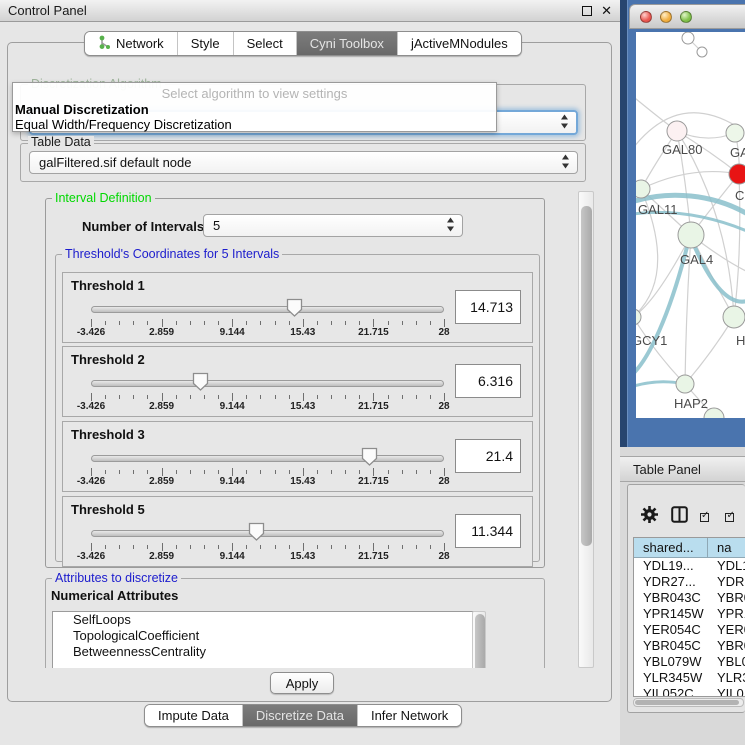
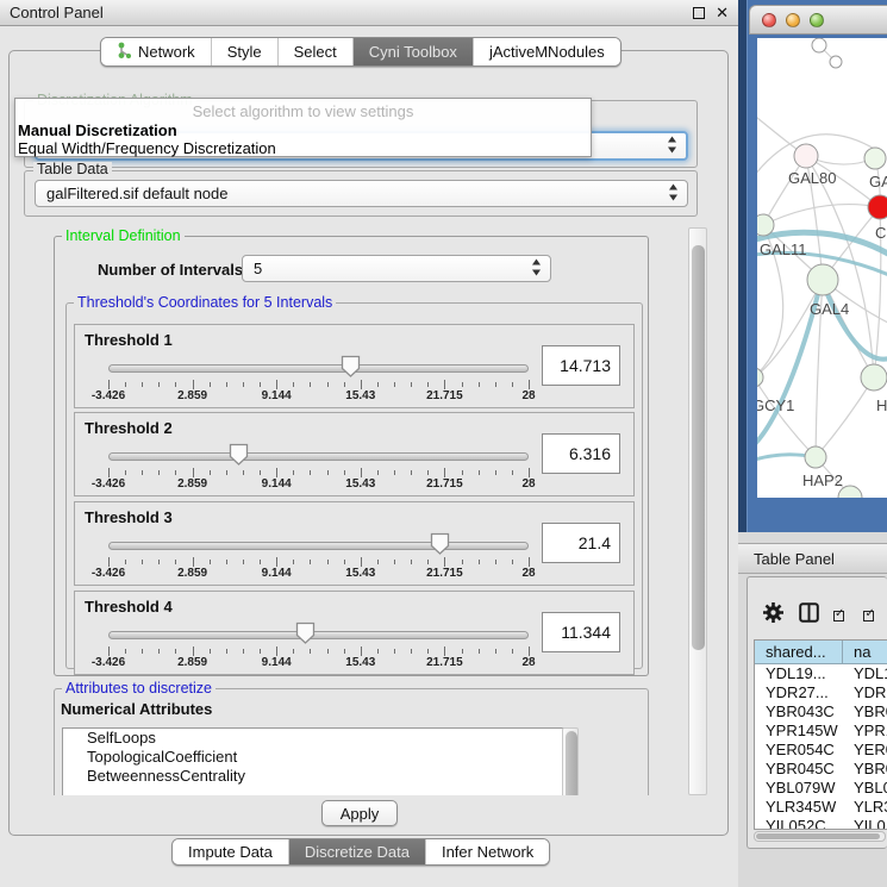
  Control Panel
  ✕
  Network
  Style
  Select
  Cyni Toolbox
  jActiveMNodules
  Select algorithm to view settings
  Manual Discretization
  Equal Width/Frequency Discretization
  Table Data
  galFiltered.sif default node
  Interval Definition
  Number of Intervals
  5
  Threshold's Coordinates for 5 Intervals
  Threshold 1
  -3.426
  2.859
  9.144
  15.43
  21.715
  28
  14.713
  Threshold 2
  -3.426
  2.859
  9.144
  15.43
  21.715
  28
  6.316
  Threshold 3
  -3.426
  2.859
  9.144
  15.43
  21.715
  28
  21.4
- Threshold 5
+ Threshold 4
  -3.426
  2.859
  9.144
  15.43
  21.715
  28
  11.344
  Attributes to discretize
  Numerical Attributes
  SelfLoops
  TopologicalCoefficient
  BetweennessCentrality
  Apply
  Impute Data
  Discretize Data
  Infer Network
  GAL80
  GA
  C
  GAL11
  GAL4
  GCY1
  H
  HAP2
  Table Panel
  shared...
  na
  YDL19...
  YDL
  YDR27...
  YDR
  YBR043C
  YBR
  YPR145W
  YPR
  YER054C
  YER
  YBR045C
  YBR
  YBL079W
  YBL
  YLR345W
  YLR
  YIL052C
  YIL0
